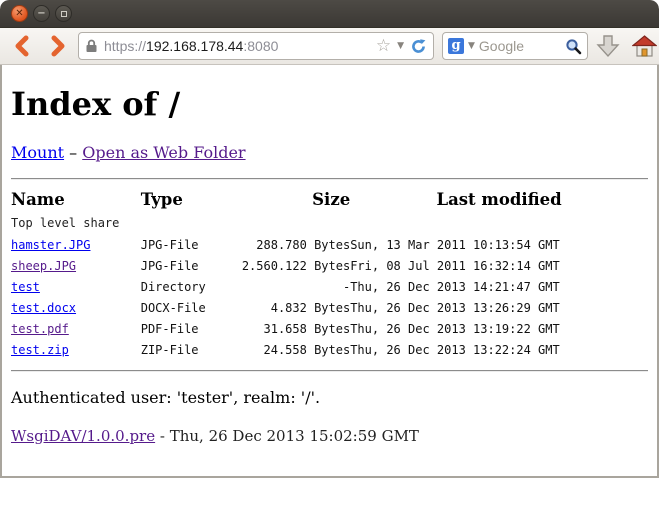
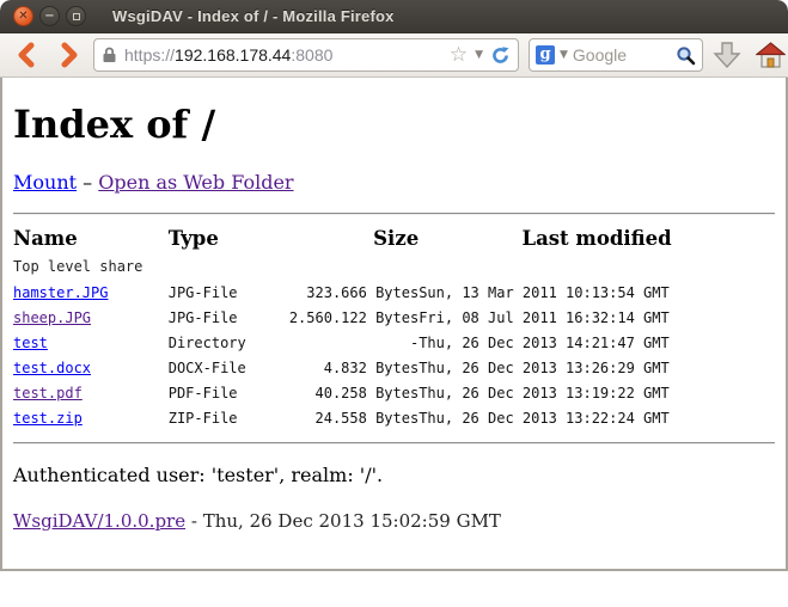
  ✕
  −
+ WsgiDAV - Index of / - Mozilla Firefox
  https://192.168.178.44:8080
  ☆
  ▼
  g
  ▼
  Google
  Index of /
  Mount – Open as Web Folder
  Name	Type	Size	Last modified
  Top level share
- hamster.JPG	JPG-File	288.780 Bytes	Sun, 13 Mar 2011 10:13:54 GMT
+ hamster.JPG	JPG-File	323.666 Bytes	Sun, 13 Mar 2011 10:13:54 GMT
  sheep.JPG	JPG-File	2.560.122 Bytes	Fri, 08 Jul 2011 16:32:14 GMT
  test	Directory	-	Thu, 26 Dec 2013 14:21:47 GMT
  test.docx	DOCX-File	4.832 Bytes	Thu, 26 Dec 2013 13:26:29 GMT
- test.pdf	PDF-File	31.658 Bytes	Thu, 26 Dec 2013 13:19:22 GMT
+ test.pdf	PDF-File	40.258 Bytes	Thu, 26 Dec 2013 13:19:22 GMT
  test.zip	ZIP-File	24.558 Bytes	Thu, 26 Dec 2013 13:22:24 GMT
  Authenticated user: 'tester', realm: '/'.
  WsgiDAV/1.0.0.pre - Thu, 26 Dec 2013 15:02:59 GMT
